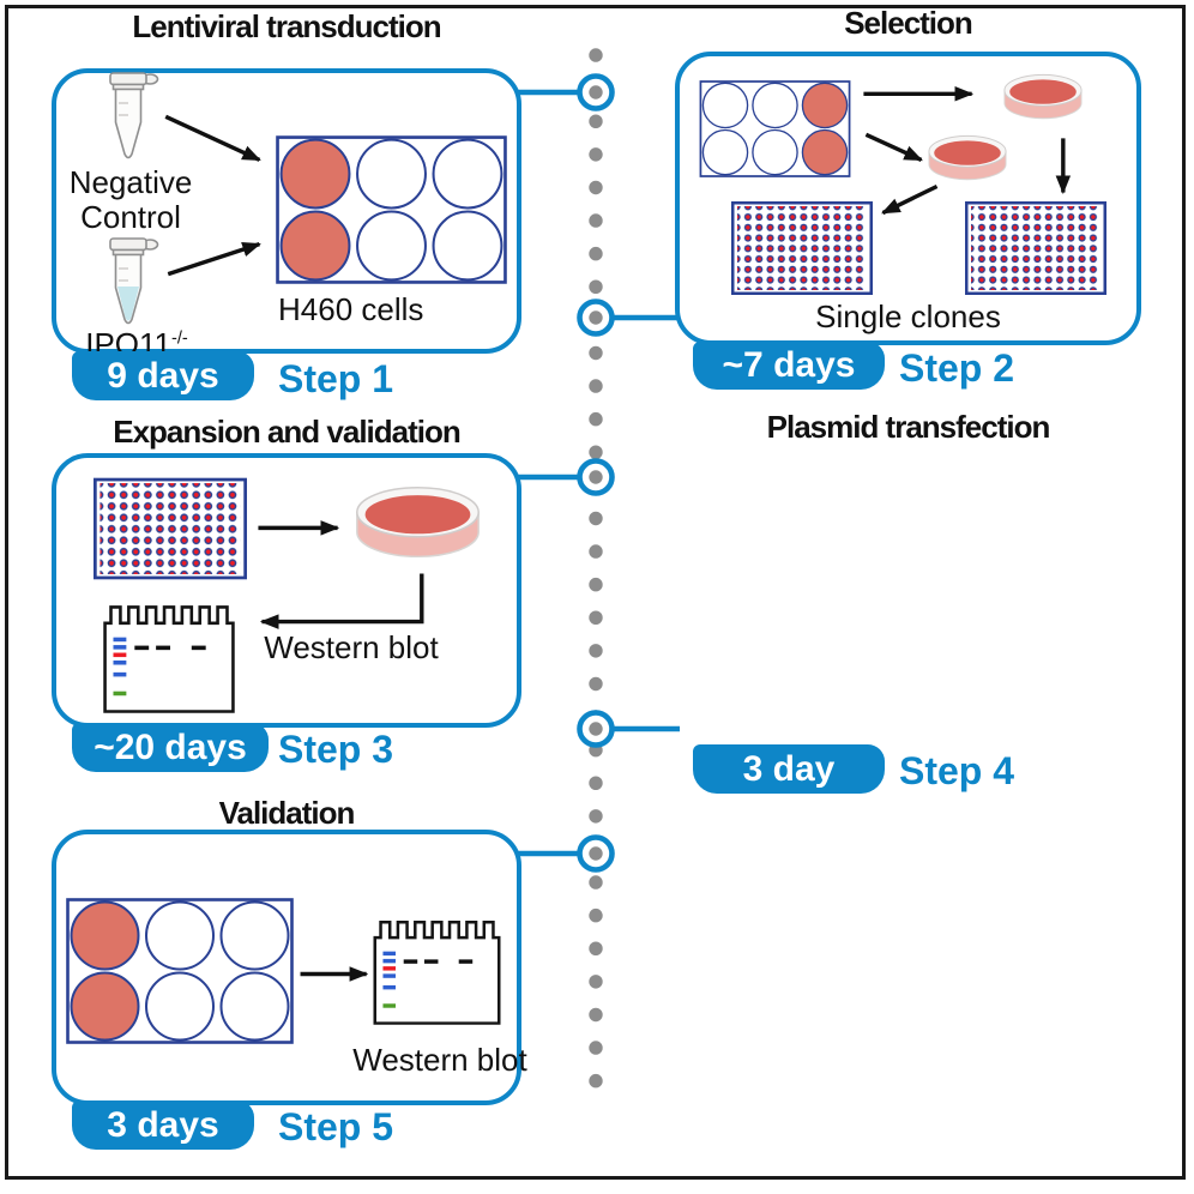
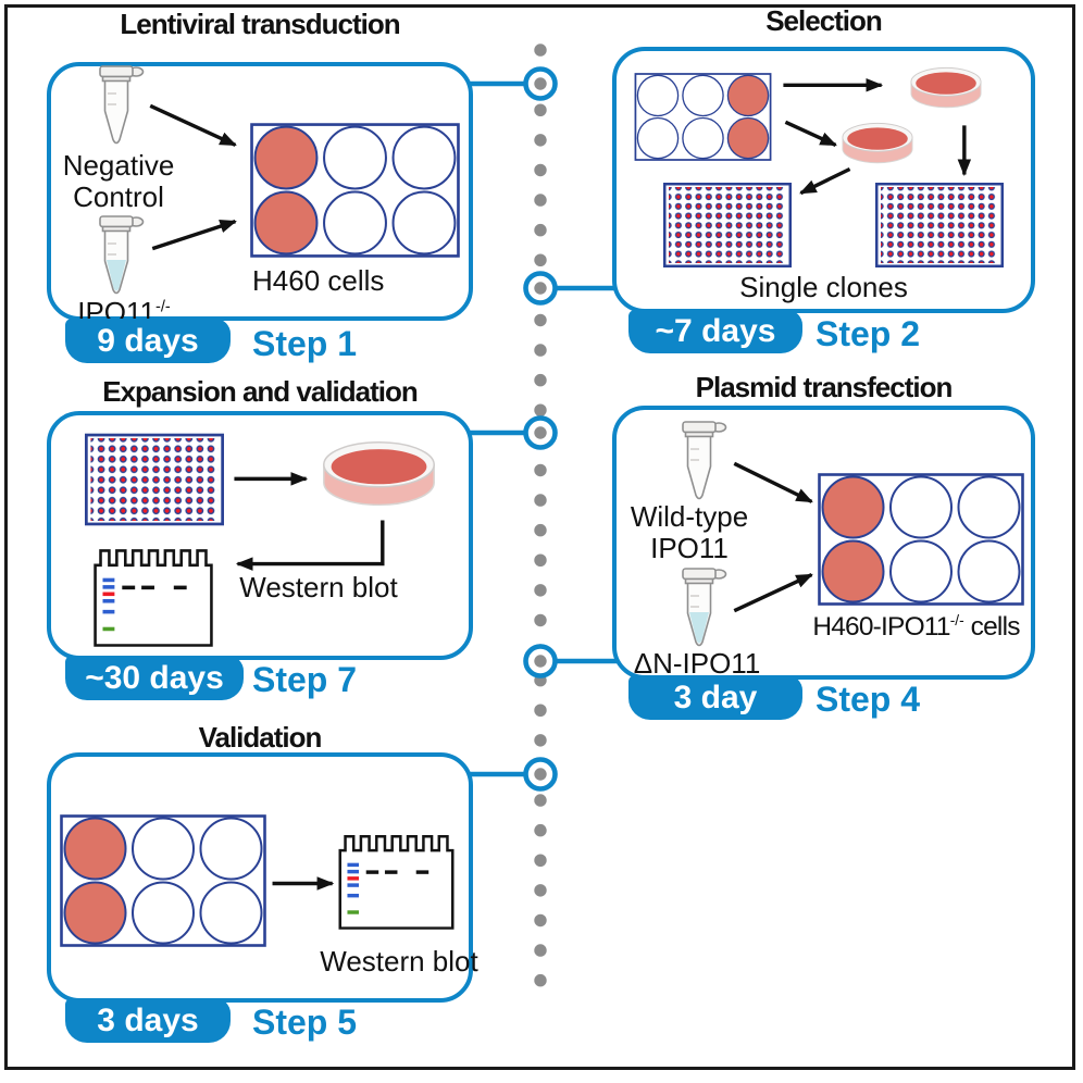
  Lentiviral transduction
  Selection
  Expansion and validation
  Plasmid transfection
  Validation
  Negative
  Control
  IPO11-/-
  H460 cells
  9 days
  Step 1
  Single clones
  ~7 days
  Step 2
  Western blot
- ~20 days
+ ~30 days
- Step 3
+ Step 7
+ Wild-type
+ IPO11
+ ΔN-IPO11
+ H460-IPO11-/- cells
  3 day
  Step 4
  Western blot
  3 days
  Step 5
